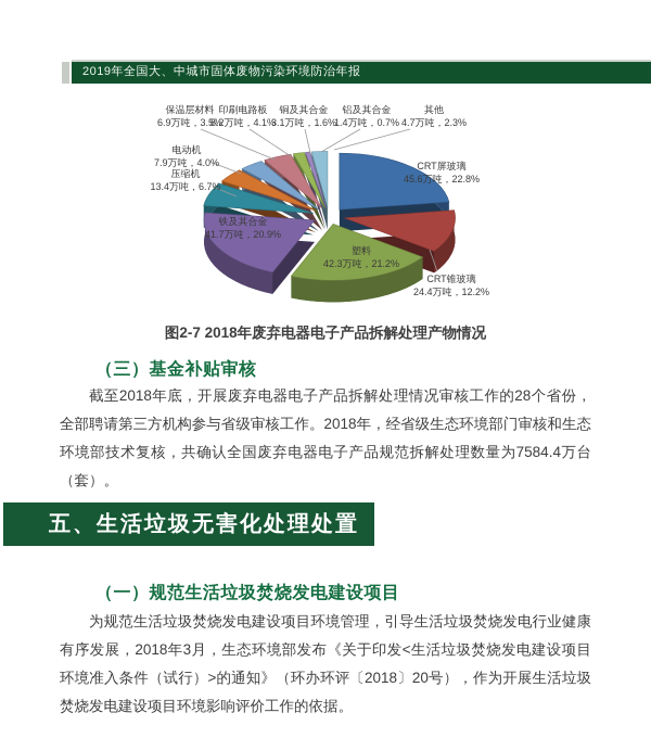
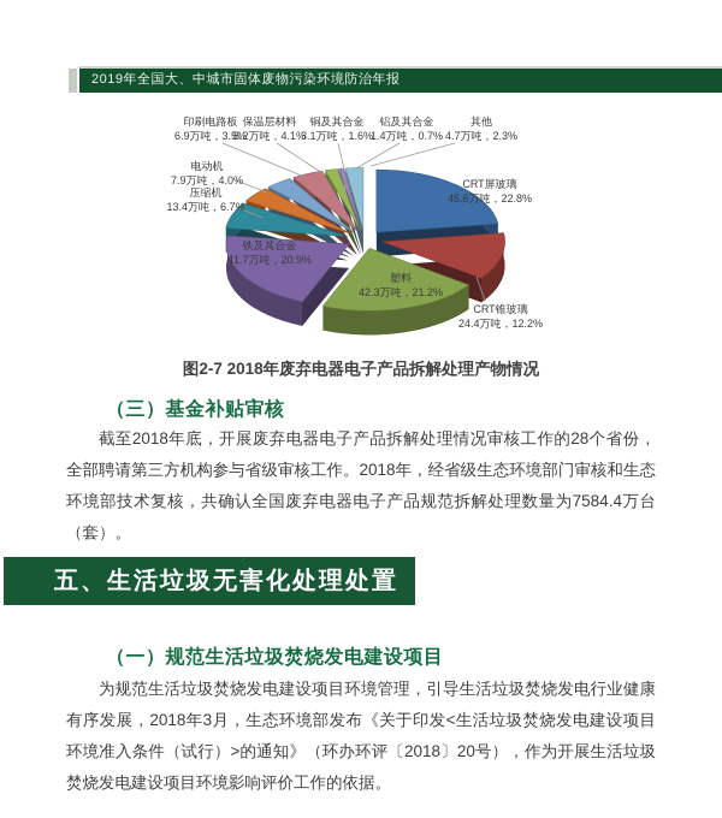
  2019年全国大、中城市固体废物污染环境防治年报
  CRT屏玻璃
  45.6万吨，22.8%
  CRT锥玻璃
  24.4万吨，12.2%
  塑料
  42.3万吨，21.2%
  铁及其合金
  41.7万吨，20.9%
  压缩机
  13.4万吨，6.7%
  电动机
  7.9万吨，4.0%
- 保温层材料
+ 印刷电路板
  6.9万吨，3.5%
- 印刷电路板
+ 保温层材料
  8.2万吨，4.1%
  铜及其合金
  3.1万吨，1.6%
  铝及其合金
  1.4万吨，0.7%
  其他
  4.7万吨，2.3%
  图2-7 2018年废弃电器电子产品拆解处理产物情况
  （三）基金补贴审核
  截至2018年底，开展废弃电器电子产品拆解处理情况审核工作的28个省份，全部聘请第三方机构参与省级审核工作。2018年，经省级生态环境部门审核和生态环境部技术复核，共确认全国废弃电器电子产品规范拆解处理数量为7584.4万台（套）。
  五、生活垃圾无害化处理处置
  （一）规范生活垃圾焚烧发电建设项目
  为规范生活垃圾焚烧发电建设项目环境管理，引导生活垃圾焚烧发电行业健康有序发展，2018年3月，生态环境部发布《关于印发<生活垃圾焚烧发电建设项目环境准入条件（试行）>的通知》（环办环评〔2018〕20号），作为开展生活垃圾焚烧发电建设项目环境影响评价工作的依据。
